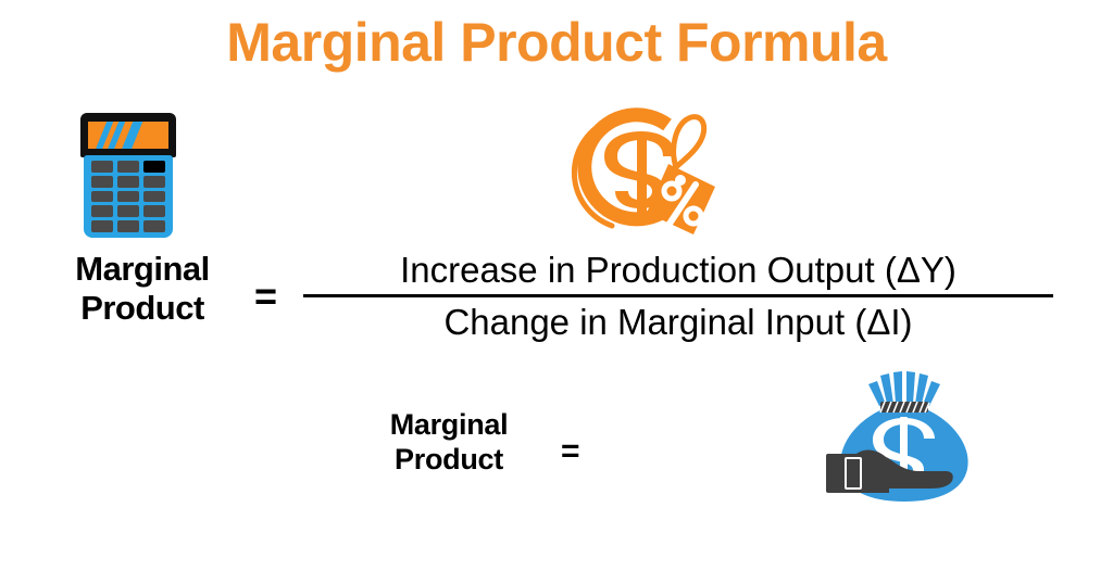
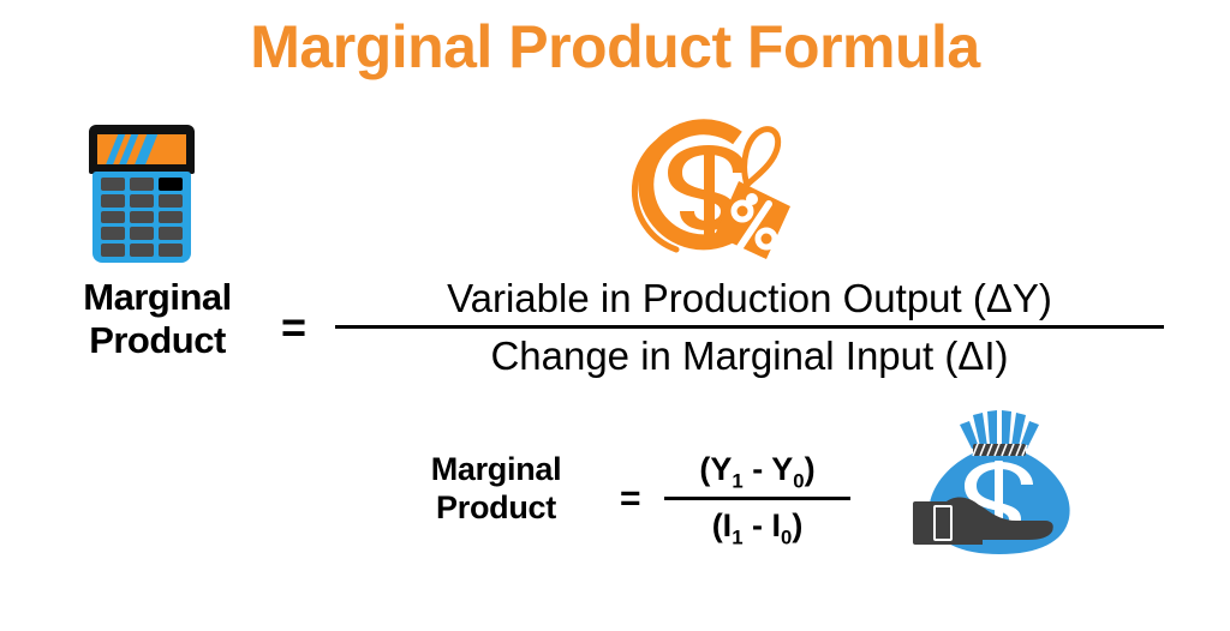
  Marginal Product Formula
  Marginal
  Product
  =
- Increase in Production Output (ΔY)
+ Variable in Production Output (ΔY)
  Change in Marginal Input (ΔI)
  Marginal
  Product
  =
+ (Y1 - Y0)
+ (I1 - I0)
